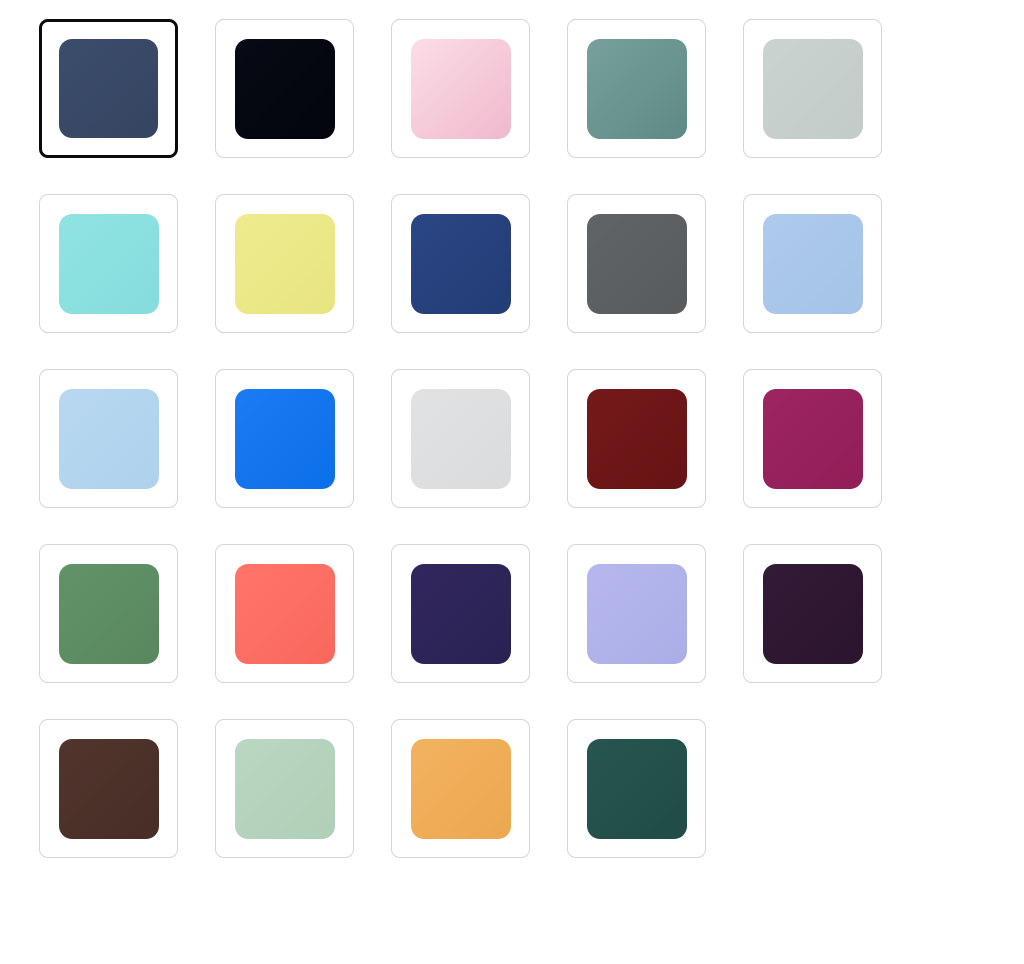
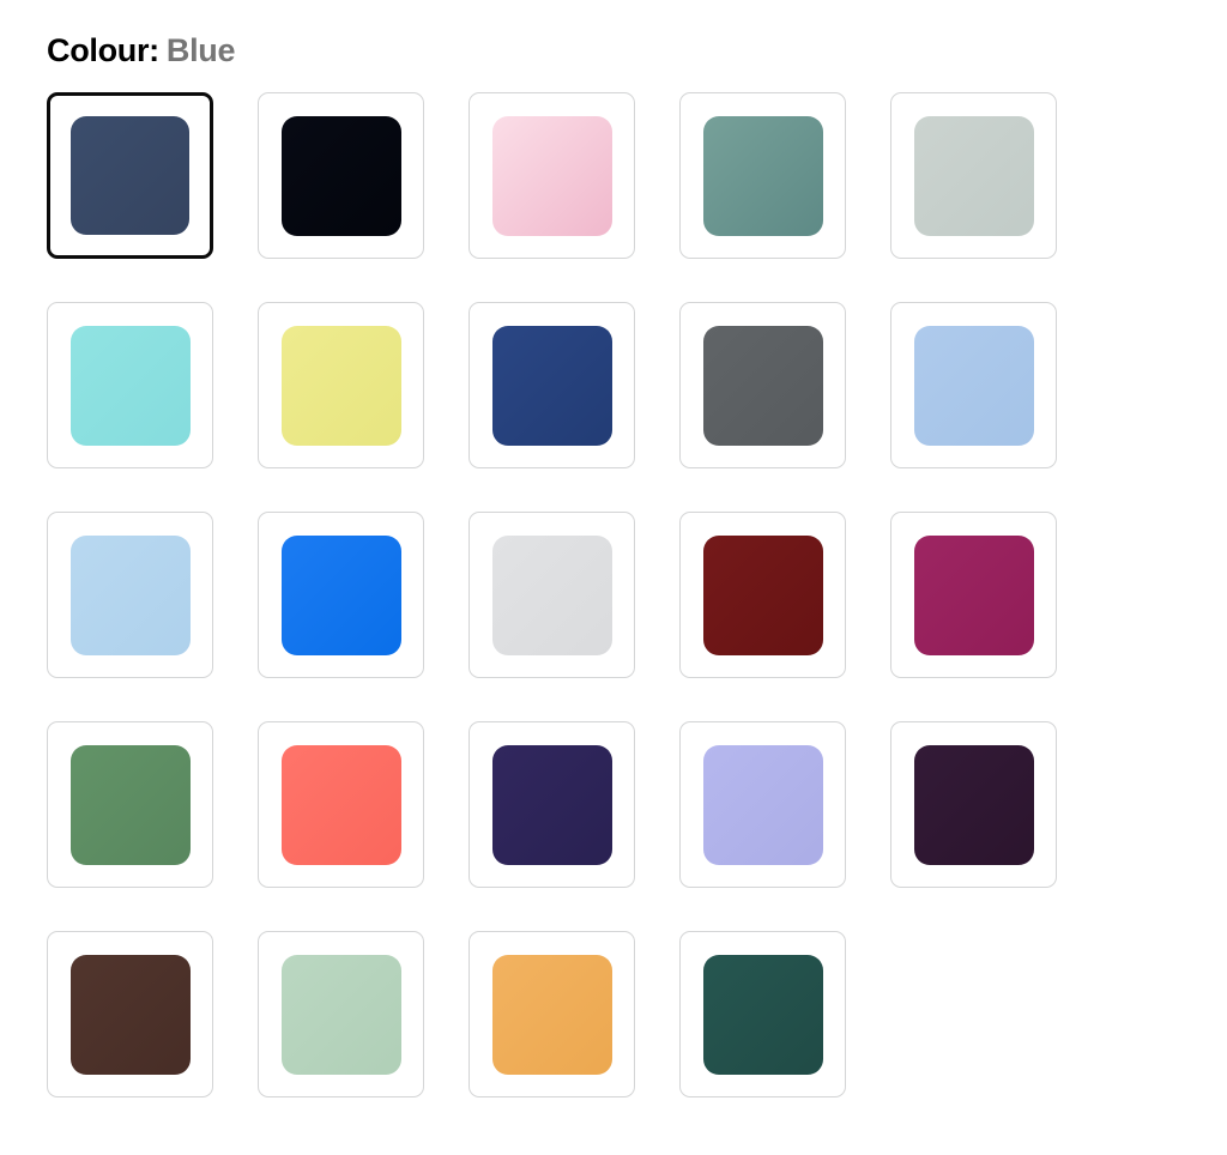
+ Colour: Blue
